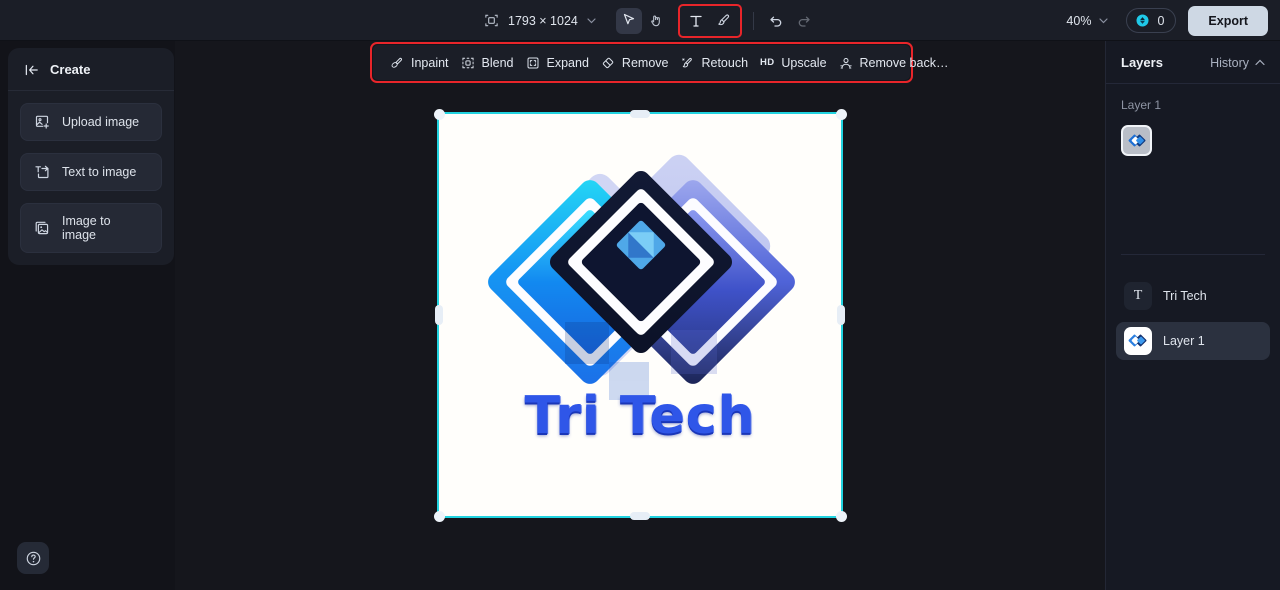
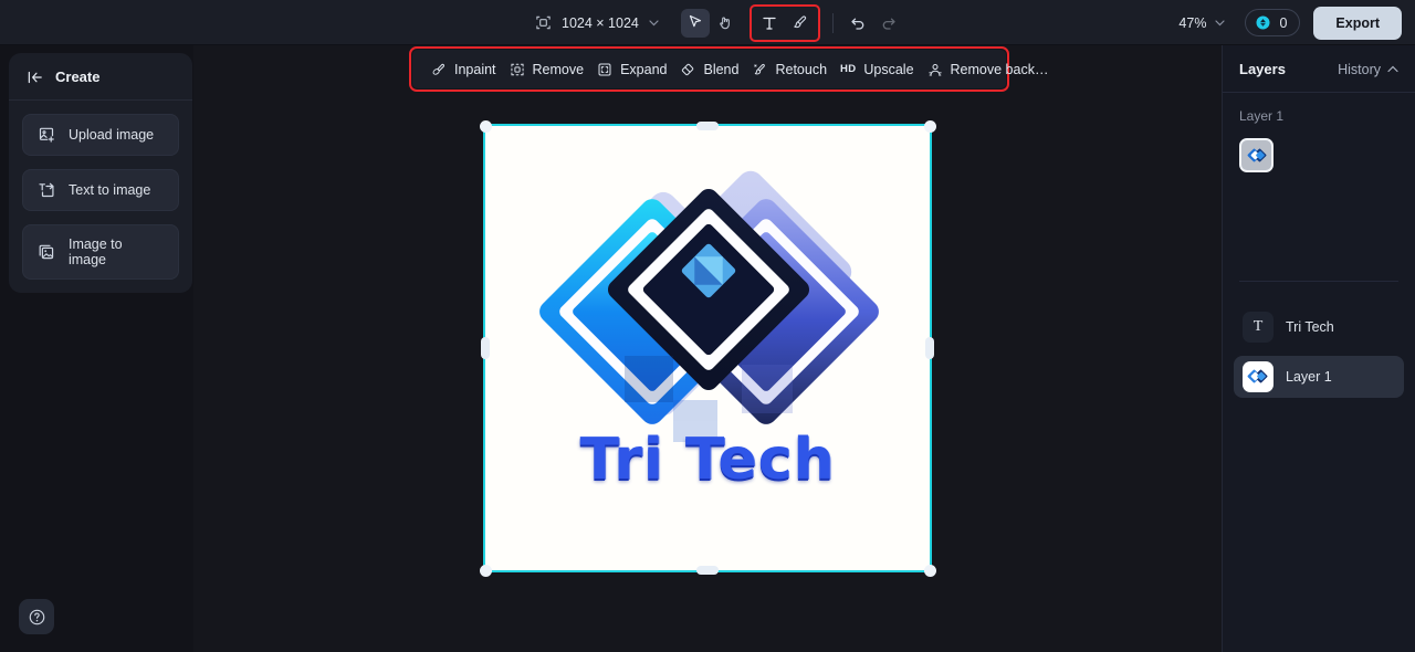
- 1793 × 1024
+ 1024 × 1024
- 40%
+ 47%
  0
  Export
  Create
  Upload image
  Text to image
  Image to image
  Tri Tech
  Inpaint
- Blend
+ Remove
  Expand
- Remove
+ Blend
  Retouch
  HD
  Upscale
  Remove back…
  Layers
  History
  Layer 1
  T
  Tri Tech
  Layer 1
